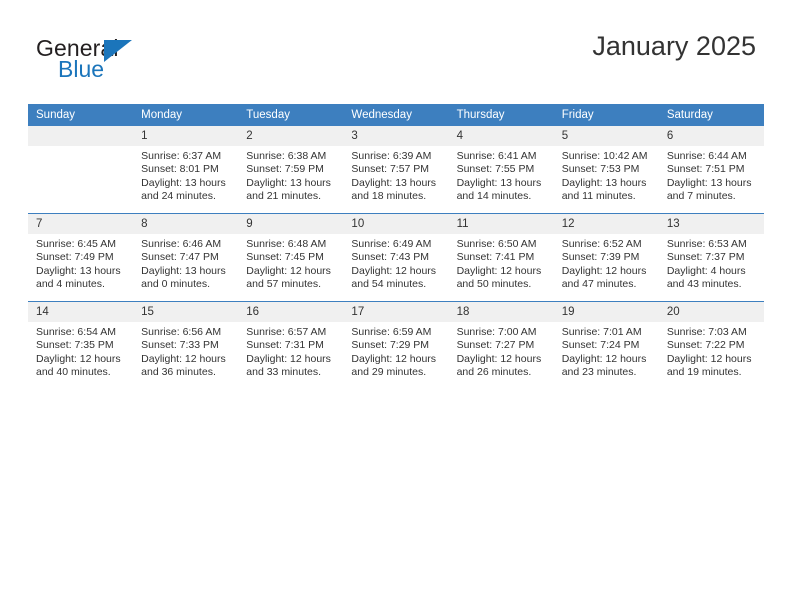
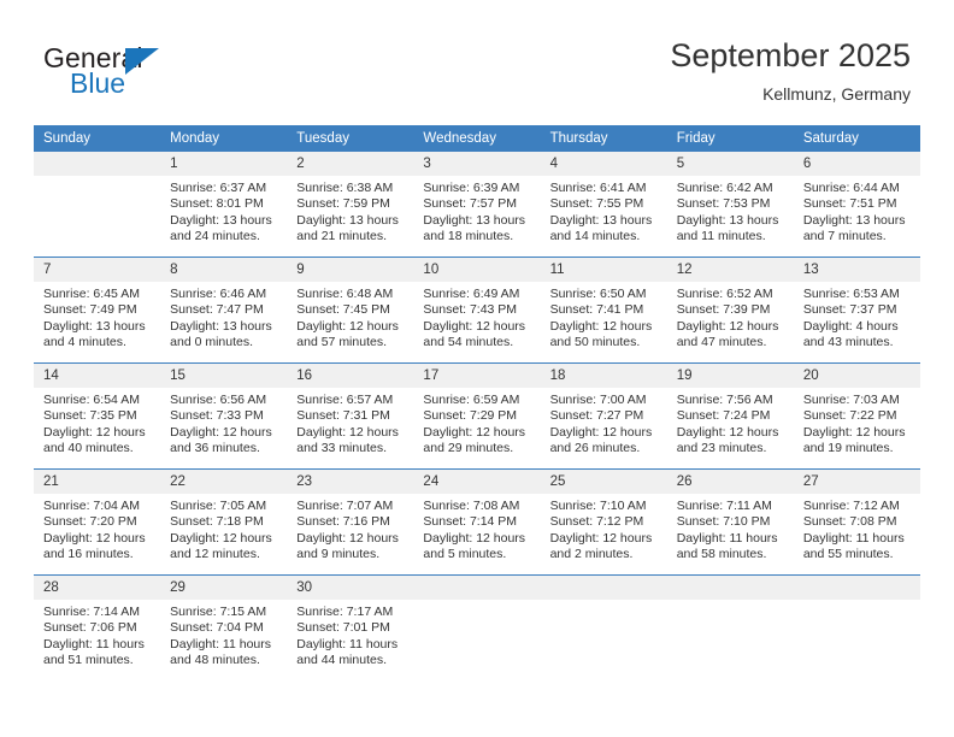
  General
  Blue
- January 2025
+ September 2025
+ Kellmunz, Germany
  Sunday	Monday	Tuesday	Wednesday	Thursday	Friday	Saturday
- 	1Sunrise: 6:37 AMSunset: 8:01 PMDaylight: 13 hours and 24 minutes.	2Sunrise: 6:38 AMSunset: 7:59 PMDaylight: 13 hours and 21 minutes.	3Sunrise: 6:39 AMSunset: 7:57 PMDaylight: 13 hours and 18 minutes.	4Sunrise: 6:41 AMSunset: 7:55 PMDaylight: 13 hours and 14 minutes.	5Sunrise: 10:42 AMSunset: 7:53 PMDaylight: 13 hours and 11 minutes.	6Sunrise: 6:44 AMSunset: 7:51 PMDaylight: 13 hours and 7 minutes.
+ 	1Sunrise: 6:37 AMSunset: 8:01 PMDaylight: 13 hours and 24 minutes.	2Sunrise: 6:38 AMSunset: 7:59 PMDaylight: 13 hours and 21 minutes.	3Sunrise: 6:39 AMSunset: 7:57 PMDaylight: 13 hours and 18 minutes.	4Sunrise: 6:41 AMSunset: 7:55 PMDaylight: 13 hours and 14 minutes.	5Sunrise: 6:42 AMSunset: 7:53 PMDaylight: 13 hours and 11 minutes.	6Sunrise: 6:44 AMSunset: 7:51 PMDaylight: 13 hours and 7 minutes.
  7Sunrise: 6:45 AMSunset: 7:49 PMDaylight: 13 hours and 4 minutes.	8Sunrise: 6:46 AMSunset: 7:47 PMDaylight: 13 hours and 0 minutes.	9Sunrise: 6:48 AMSunset: 7:45 PMDaylight: 12 hours and 57 minutes.	10Sunrise: 6:49 AMSunset: 7:43 PMDaylight: 12 hours and 54 minutes.	11Sunrise: 6:50 AMSunset: 7:41 PMDaylight: 12 hours and 50 minutes.	12Sunrise: 6:52 AMSunset: 7:39 PMDaylight: 12 hours and 47 minutes.	13Sunrise: 6:53 AMSunset: 7:37 PMDaylight: 4 hours and 43 minutes.
- 14Sunrise: 6:54 AMSunset: 7:35 PMDaylight: 12 hours and 40 minutes.	15Sunrise: 6:56 AMSunset: 7:33 PMDaylight: 12 hours and 36 minutes.	16Sunrise: 6:57 AMSunset: 7:31 PMDaylight: 12 hours and 33 minutes.	17Sunrise: 6:59 AMSunset: 7:29 PMDaylight: 12 hours and 29 minutes.	18Sunrise: 7:00 AMSunset: 7:27 PMDaylight: 12 hours and 26 minutes.	19Sunrise: 7:01 AMSunset: 7:24 PMDaylight: 12 hours and 23 minutes.	20Sunrise: 7:03 AMSunset: 7:22 PMDaylight: 12 hours and 19 minutes.
+ 14Sunrise: 6:54 AMSunset: 7:35 PMDaylight: 12 hours and 40 minutes.	15Sunrise: 6:56 AMSunset: 7:33 PMDaylight: 12 hours and 36 minutes.	16Sunrise: 6:57 AMSunset: 7:31 PMDaylight: 12 hours and 33 minutes.	17Sunrise: 6:59 AMSunset: 7:29 PMDaylight: 12 hours and 29 minutes.	18Sunrise: 7:00 AMSunset: 7:27 PMDaylight: 12 hours and 26 minutes.	19Sunrise: 7:56 AMSunset: 7:24 PMDaylight: 12 hours and 23 minutes.	20Sunrise: 7:03 AMSunset: 7:22 PMDaylight: 12 hours and 19 minutes.
+ 21Sunrise: 7:04 AMSunset: 7:20 PMDaylight: 12 hours and 16 minutes.	22Sunrise: 7:05 AMSunset: 7:18 PMDaylight: 12 hours and 12 minutes.	23Sunrise: 7:07 AMSunset: 7:16 PMDaylight: 12 hours and 9 minutes.	24Sunrise: 7:08 AMSunset: 7:14 PMDaylight: 12 hours and 5 minutes.	25Sunrise: 7:10 AMSunset: 7:12 PMDaylight: 12 hours and 2 minutes.	26Sunrise: 7:11 AMSunset: 7:10 PMDaylight: 11 hours and 58 minutes.	27Sunrise: 7:12 AMSunset: 7:08 PMDaylight: 11 hours and 55 minutes.
+ 28Sunrise: 7:14 AMSunset: 7:06 PMDaylight: 11 hours and 51 minutes.	29Sunrise: 7:15 AMSunset: 7:04 PMDaylight: 11 hours and 48 minutes.	30Sunrise: 7:17 AMSunset: 7:01 PMDaylight: 11 hours and 44 minutes.
